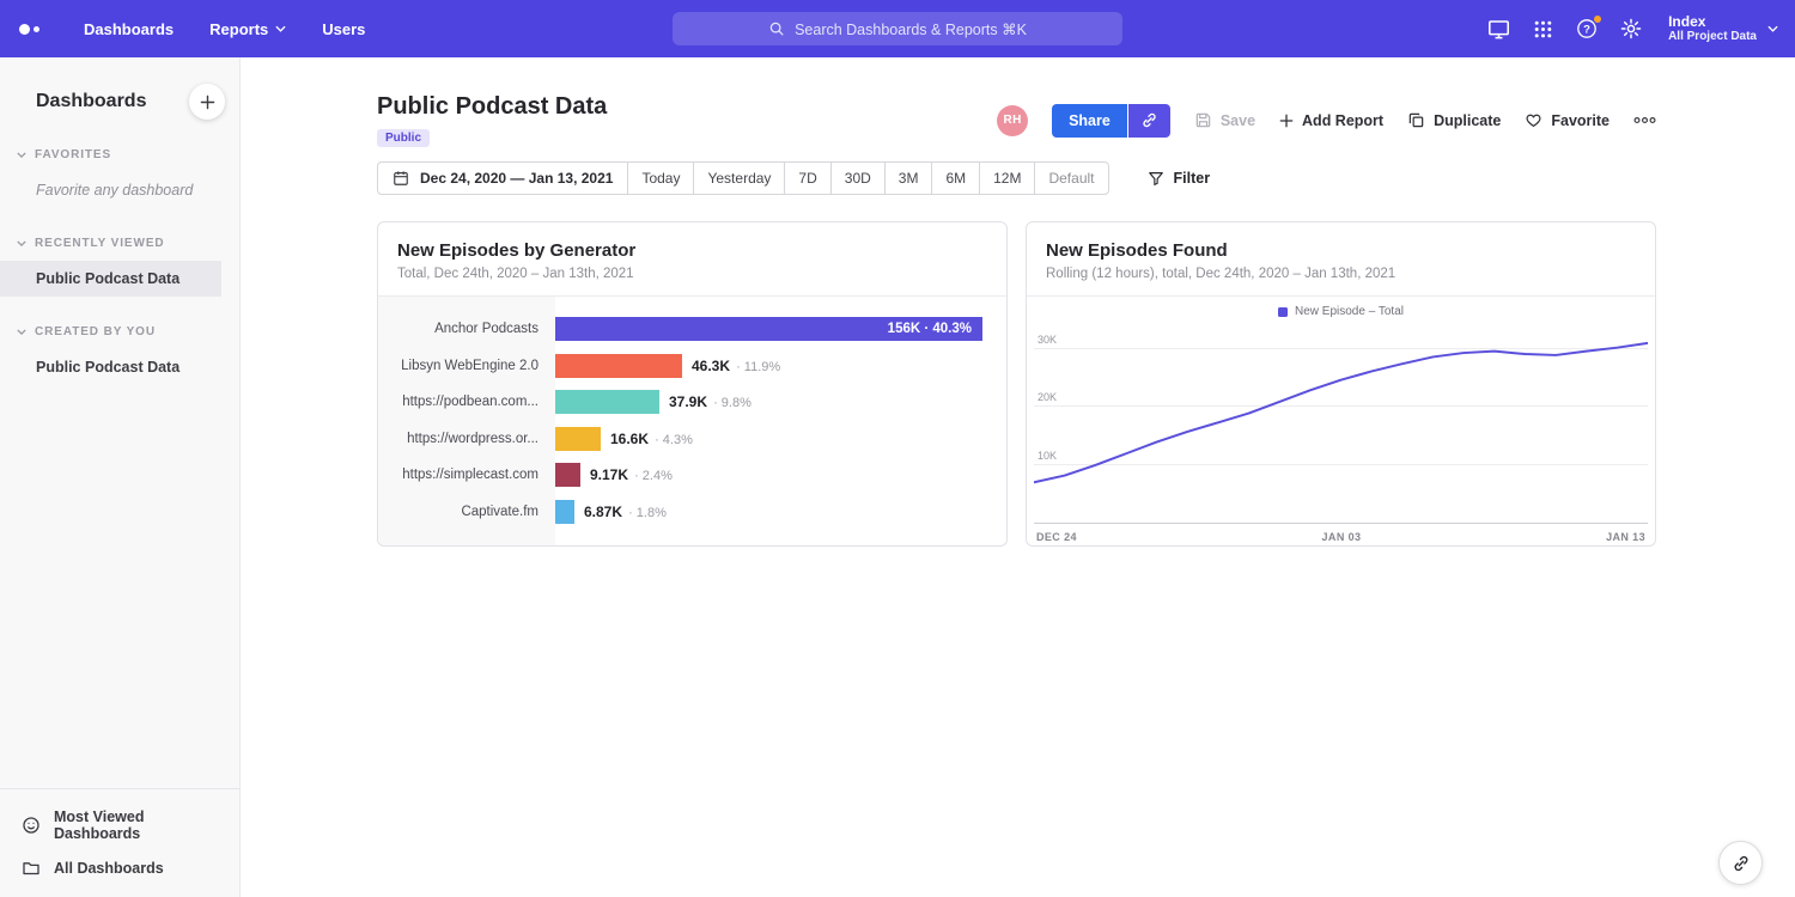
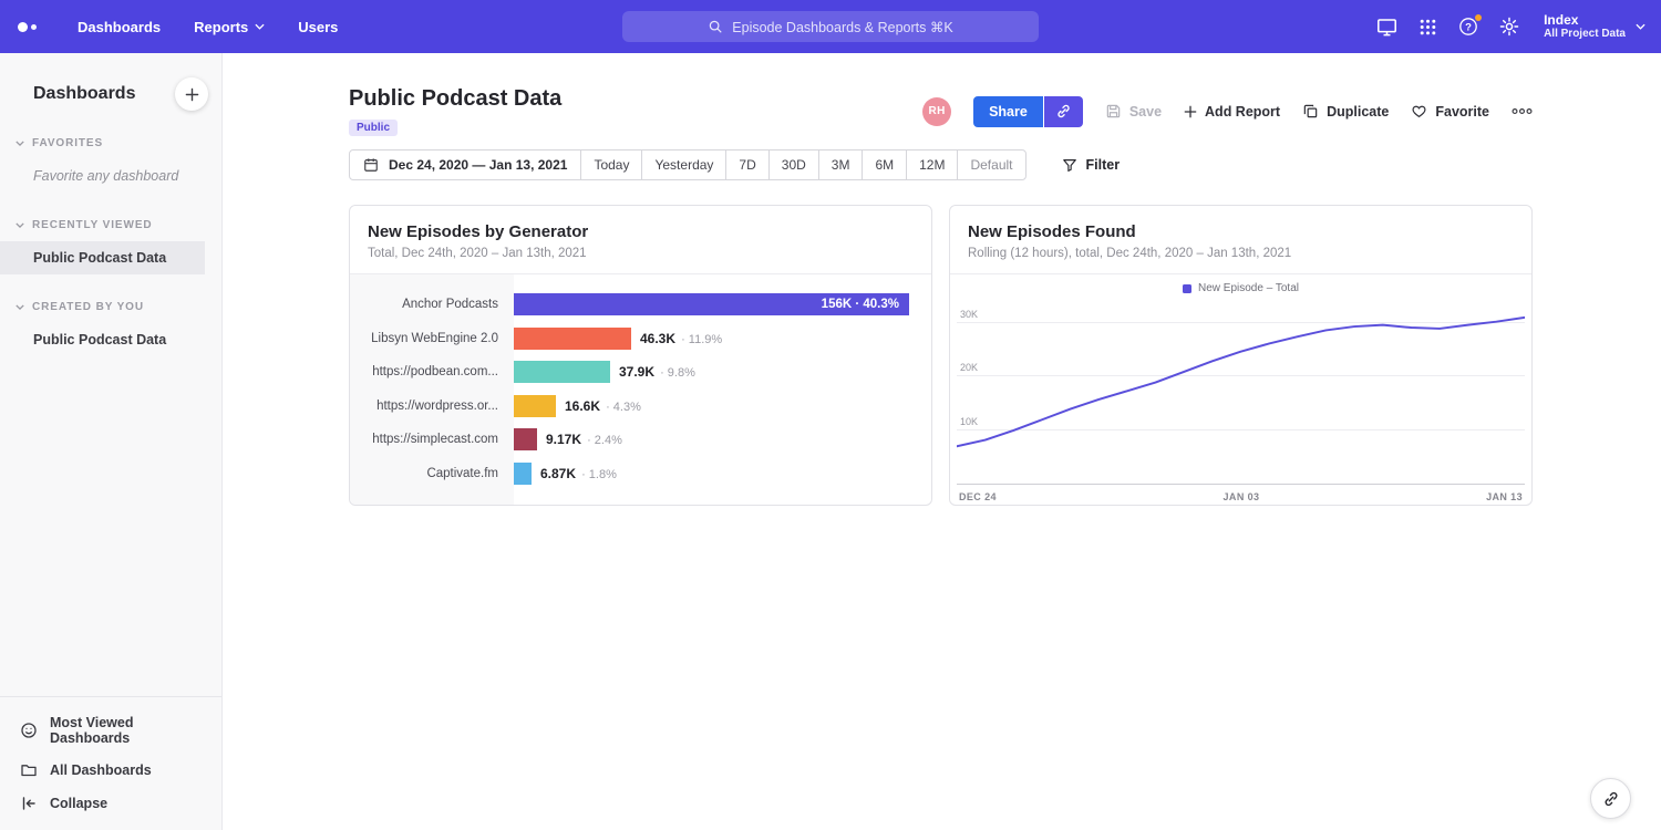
  Dashboards
  Reports
  Users
- Search Dashboards & Reports ⌘K
+ Episode Dashboards & Reports ⌘K
  ?
  Index
  All Project Data
  Dashboards
  FAVORITES
  Favorite any dashboard
  RECENTLY VIEWED
  Public Podcast Data
  CREATED BY YOU
  Public Podcast Data
  Most Viewed Dashboards
  All Dashboards
+ Collapse
  Public Podcast Data
  Public
  RH
  Share
  Save
  Add Report
  Duplicate
  Favorite
  Dec 24, 2020 — Jan 13, 2021
  Today
  Yesterday
  7D
  30D
  3M
  6M
  12M
  Default
  Filter
  New Episodes by Generator
  Total, Dec 24th, 2020 – Jan 13th, 2021
  Anchor Podcasts
  156K · 40.3%
  Libsyn WebEngine 2.0
  46.3K · 11.9%
  https://podbean.com...
  37.9K · 9.8%
  https://wordpress.or...
  16.6K · 4.3%
  https://simplecast.com
  9.17K · 2.4%
  Captivate.fm
  6.87K · 1.8%
  New Episodes Found
  Rolling (12 hours), total, Dec 24th, 2020 – Jan 13th, 2021
  New Episode – Total
  10K
  20K
  30K
  DEC 24
  JAN 03
  JAN 13
